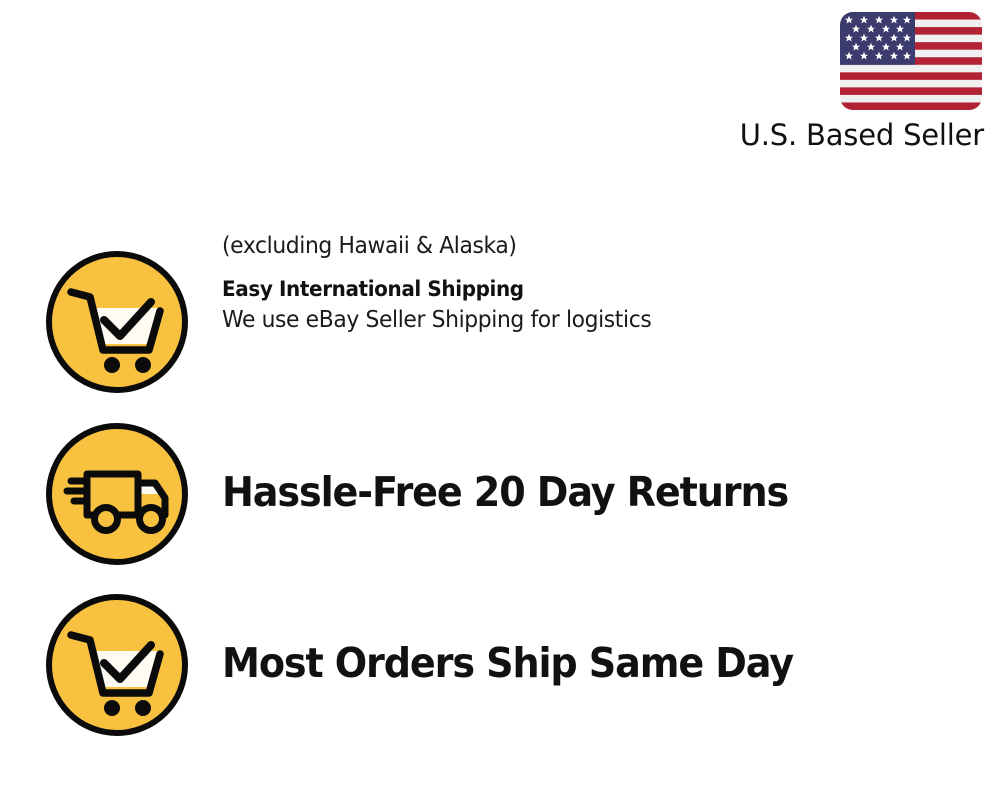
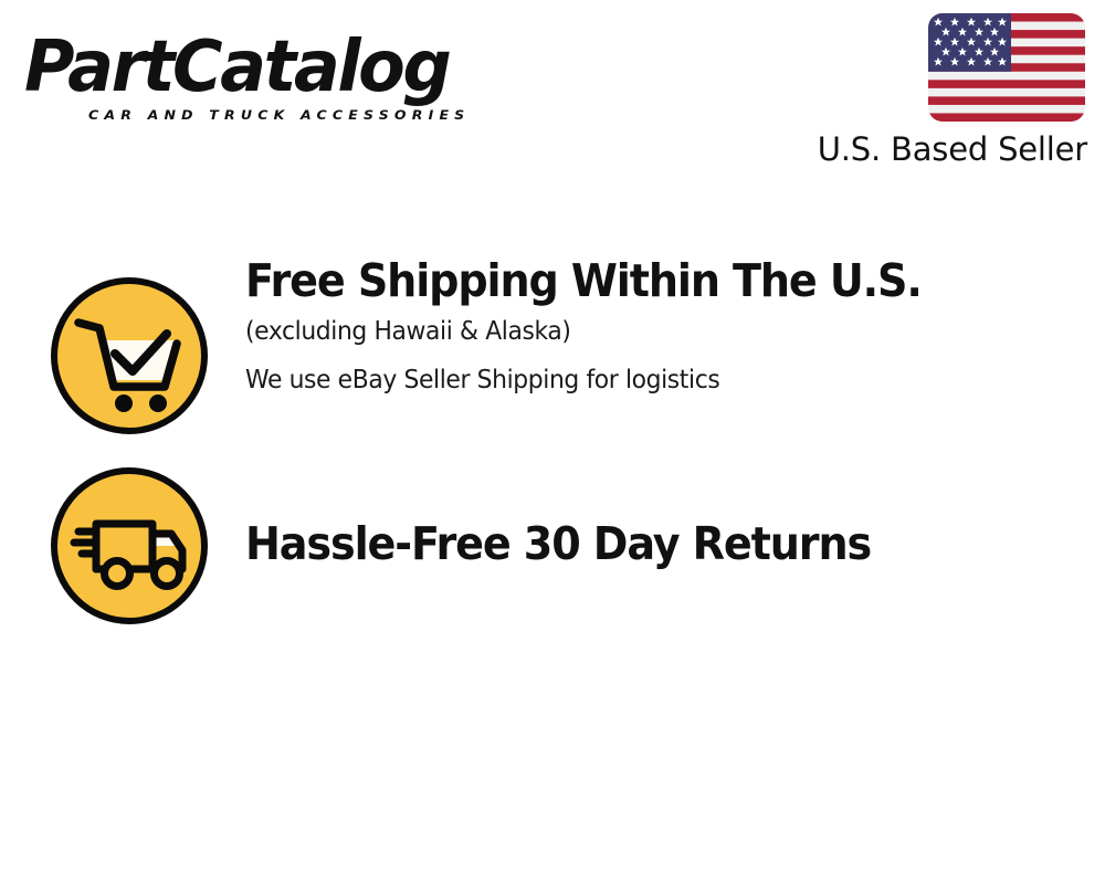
+ PartCatalog
+ CAR AND TRUCK ACCESSORIES
  U.S. Based Seller
+ Free Shipping Within The U.S.
  (excluding Hawaii & Alaska)
- Easy International Shipping
  We use eBay Seller Shipping for logistics
- Hassle-Free 20 Day Returns
+ Hassle-Free 30 Day Returns
- Most Orders Ship Same Day
